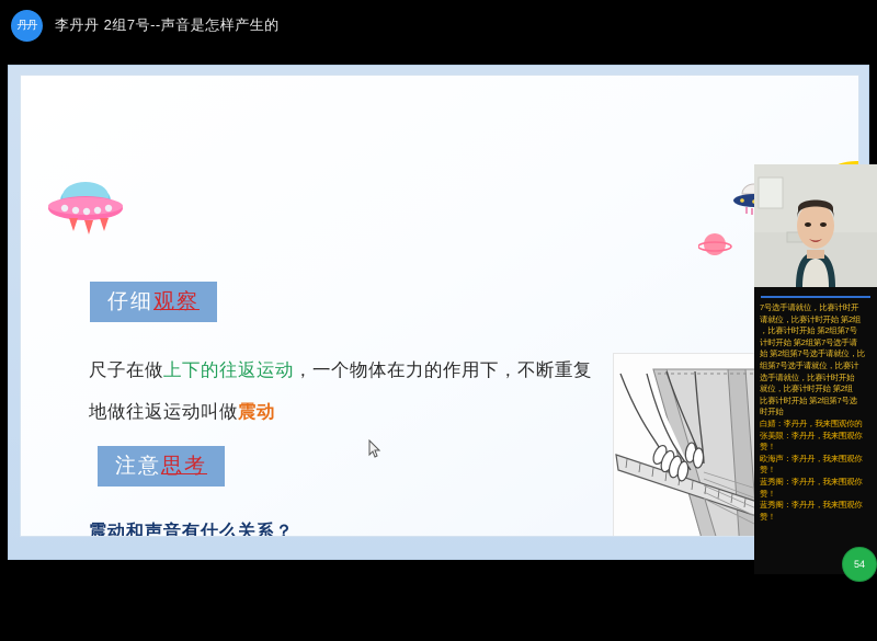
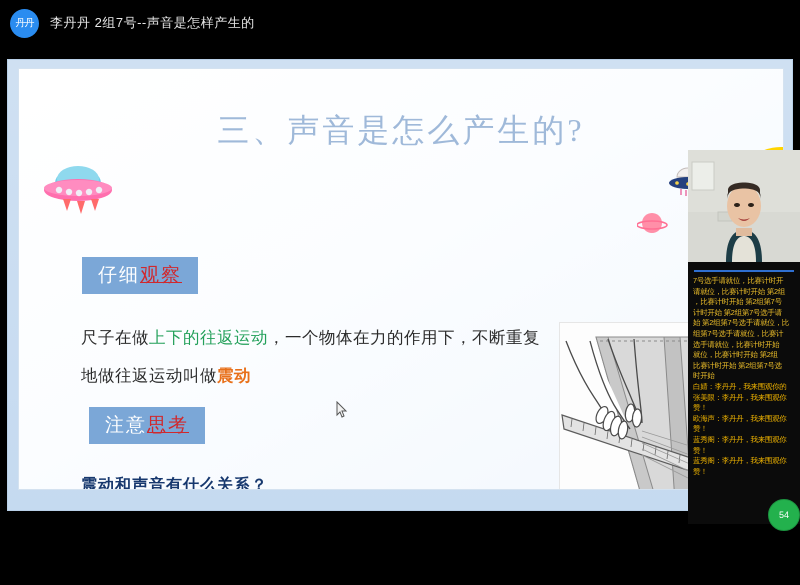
  丹丹
  李丹丹 2组7号--声音是怎样产生的
+ 三、声音是怎么产生的?
  仔细观察
  尺子在做上下的往返运动，一个物体在力的作用下，不断重复地做往返运动叫做震动
  注意思考
  震动和声音有什么关系？
  7号选手请就位，比赛计时开
  请就位，比赛计时开始 第2组
  ，比赛计时开始 第2组第7号
  计时开始 第2组第7号选手请
  始 第2组第7号选手请就位，比
  组第7号选手请就位，比赛计
  选手请就位，比赛计时开始
  就位，比赛计时开始 第2组
  比赛计时开始 第2组第7号选
  时开始
  白婧：李丹丹，我来围观你的
  张美限：李丹丹，我来围观你
  赞！
  欧海声：李丹丹，我来围观你
  赞！
  蓝秀阁：李丹丹，我来围观你
  赞！
  蓝秀阁：李丹丹，我来围观你
  赞！
  54
